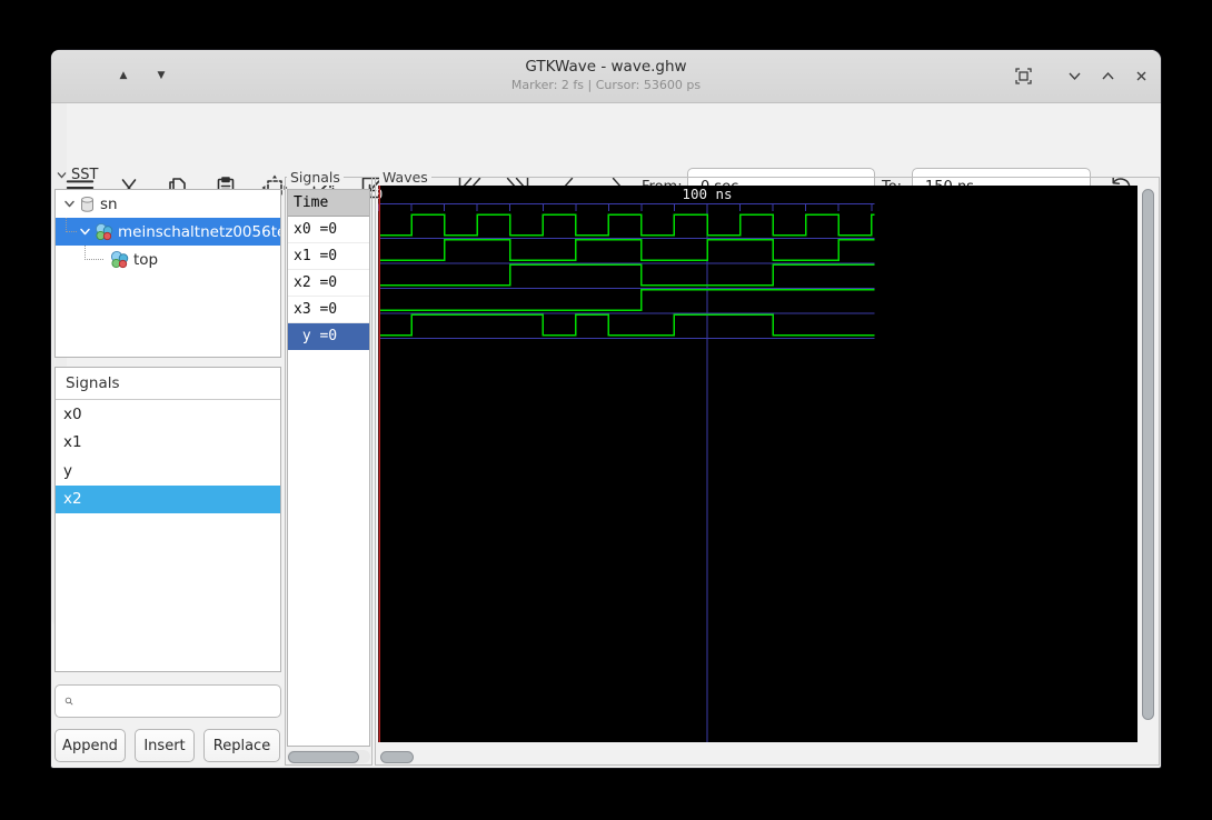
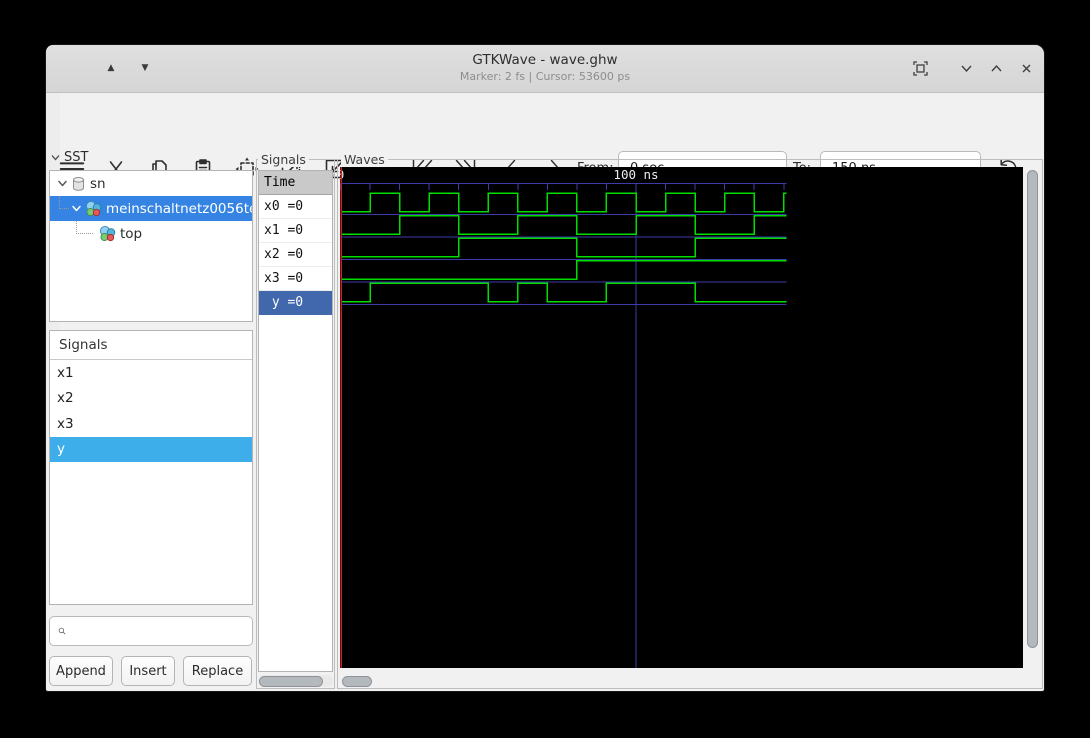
  ▲
  ▼
  GTKWave - wave.ghw
  Marker: 2 fs | Cursor: 53600 ps
  SST
  sn
  meinschaltnetz0056t
  top
  Signals
- x0
  x1
- y
+ x2
+ x3
- x2
+ y
  Append
  Insert
  Replace
  Signals
  Time
  x0 =0
  x1 =0
  x2 =0
  x3 =0
  y =0
  Waves
  0
  100 ns
